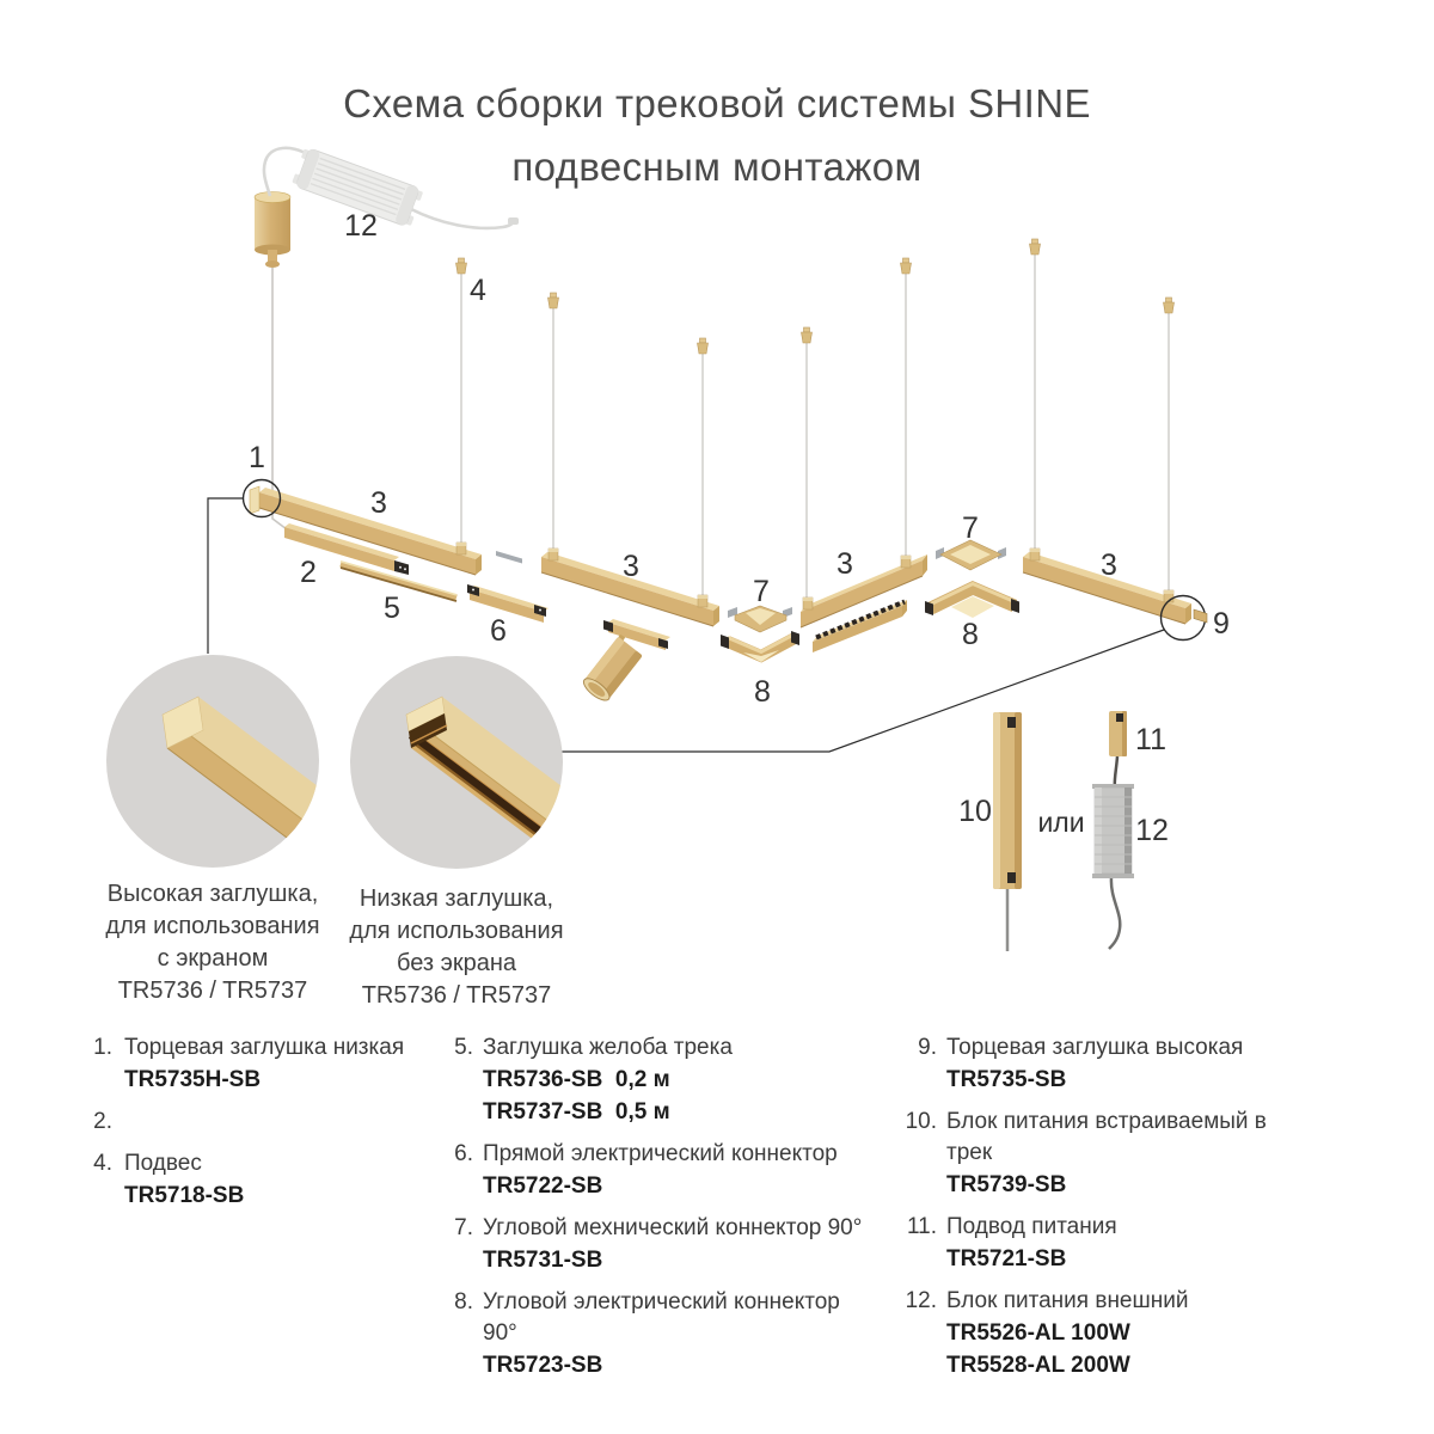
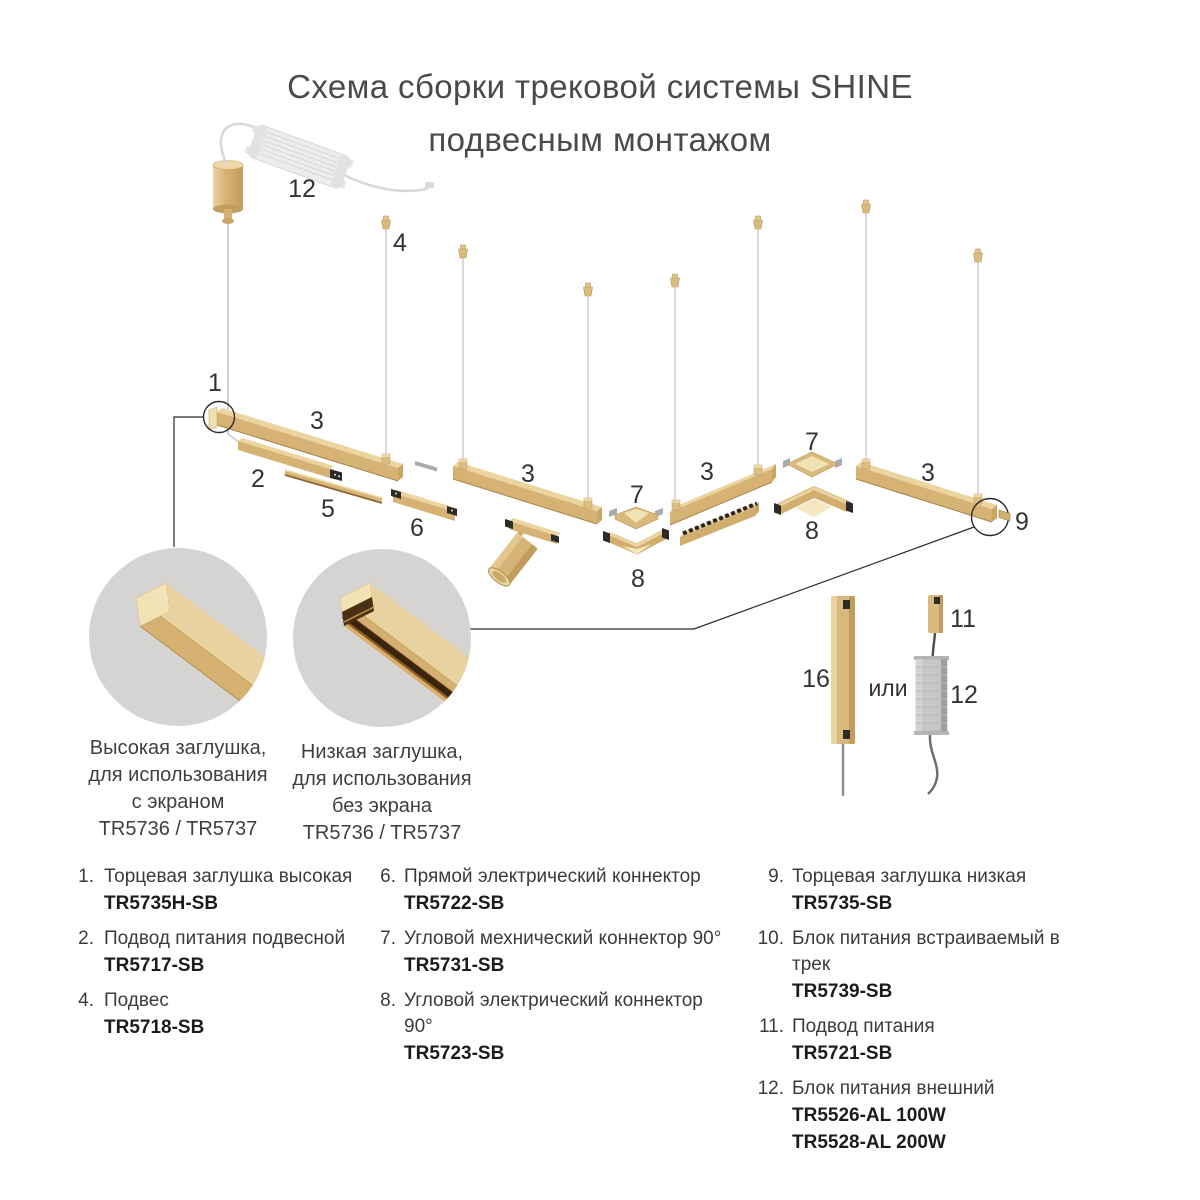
  12
  4
  1
  3
  2
  5
  6
  3
  7
  8
  3
  7
  8
  3
  9
- 10
+ 16
  или
  11
  12
  Схема сборки трековой системы SHINE
  подвесным монтажом
  Высокая заглушка,
  для использования
  с экраном
  TR5736 / TR5737
  Низкая заглушка,
  для использования
  без экрана
  TR5736 / TR5737
  1.
- Торцевая заглушка низкая
+ Торцевая заглушка высокая
  TR5735H-SB
  2.
+ Подвод питания подвесной
+ TR5717-SB
  4.
  Подвес
  TR5718-SB
- 5.
- Заглушка желоба трека
- TR5736-SB 0,2 м
- TR5737-SB 0,5 м
  6.
  Прямой электрический коннектор
  TR5722-SB
  7.
  Угловой мехнический коннектор 90°
  TR5731-SB
  8.
  Угловой электрический коннектор 90°
  TR5723-SB
  9.
- Торцевая заглушка высокая
+ Торцевая заглушка низкая
  TR5735-SB
  10.
  Блок питания встраиваемый в трек
  TR5739-SB
  11.
  Подвод питания
  TR5721-SB
  12.
  Блок питания внешний
  TR5526-AL 100W
  TR5528-AL 200W
